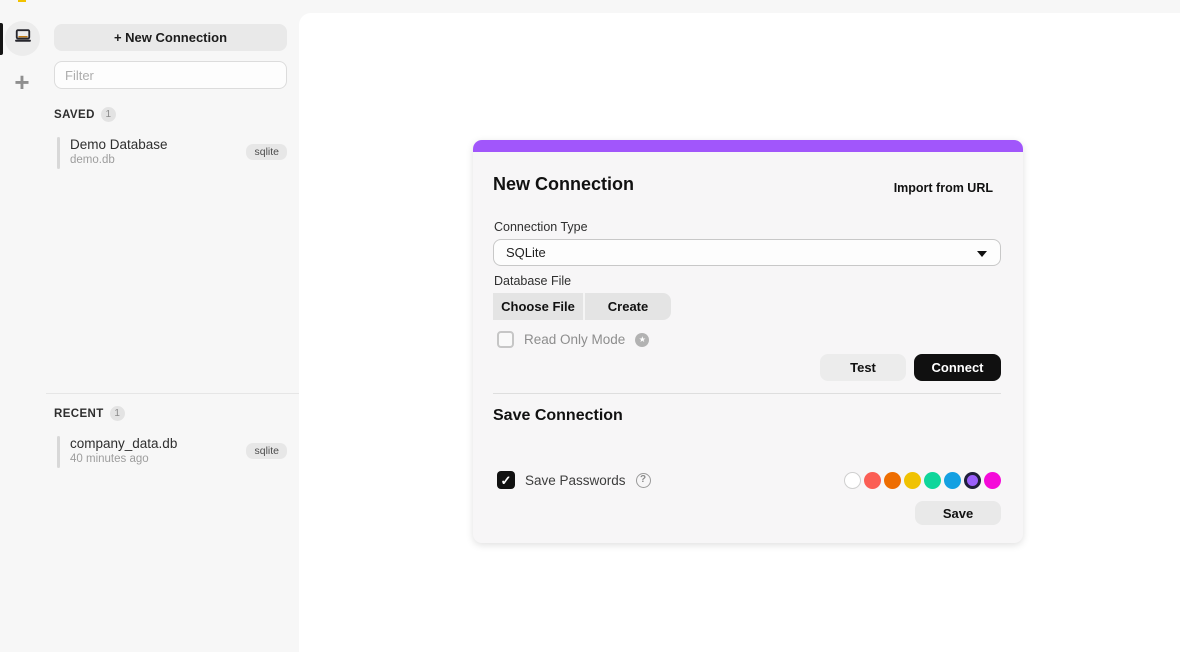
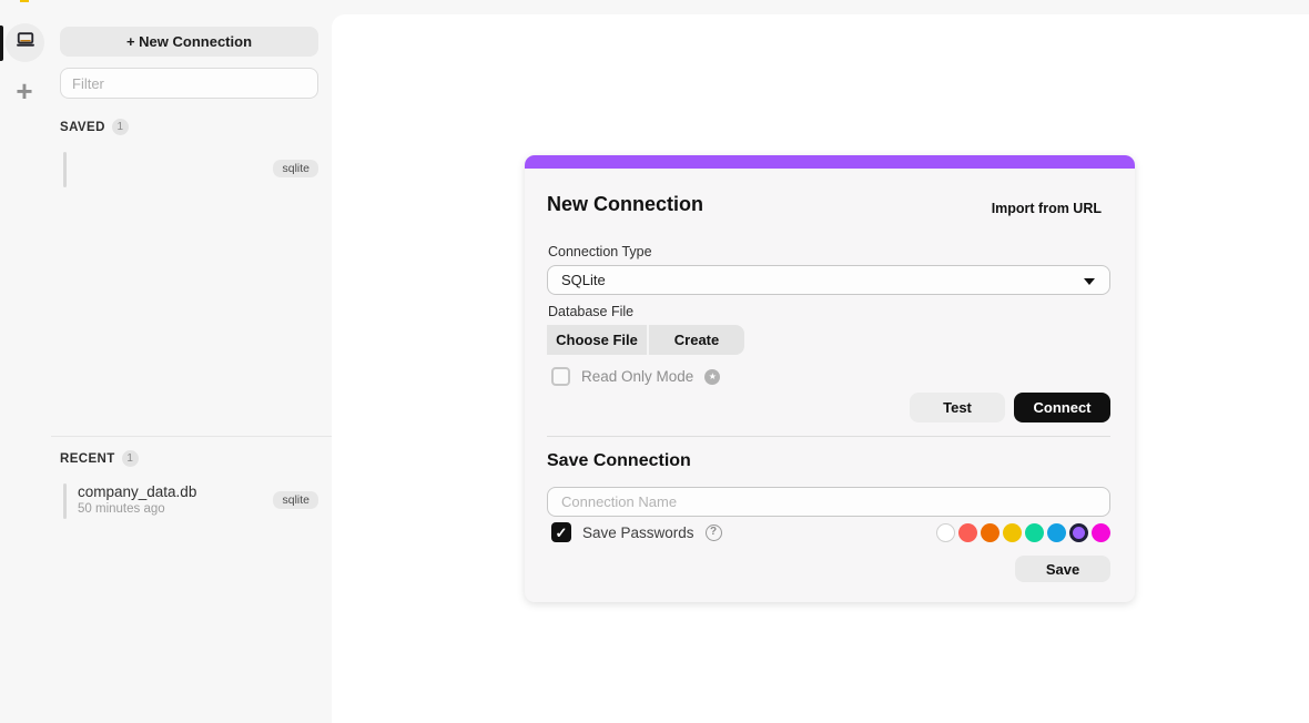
  + New Connection
  Filter
  SAVED
  1
- Demo Database
- demo.db
  sqlite
  RECENT
  1
  company_data.db
- 40 minutes ago
+ 50 minutes ago
  sqlite
  New Connection
  Import from URL
  Connection Type
  SQLite
  Database File
  Choose File
  Create
  Read Only Mode
  Test
  Connect
  Save Connection
+ Connection Name
  Save Passwords
  Save
